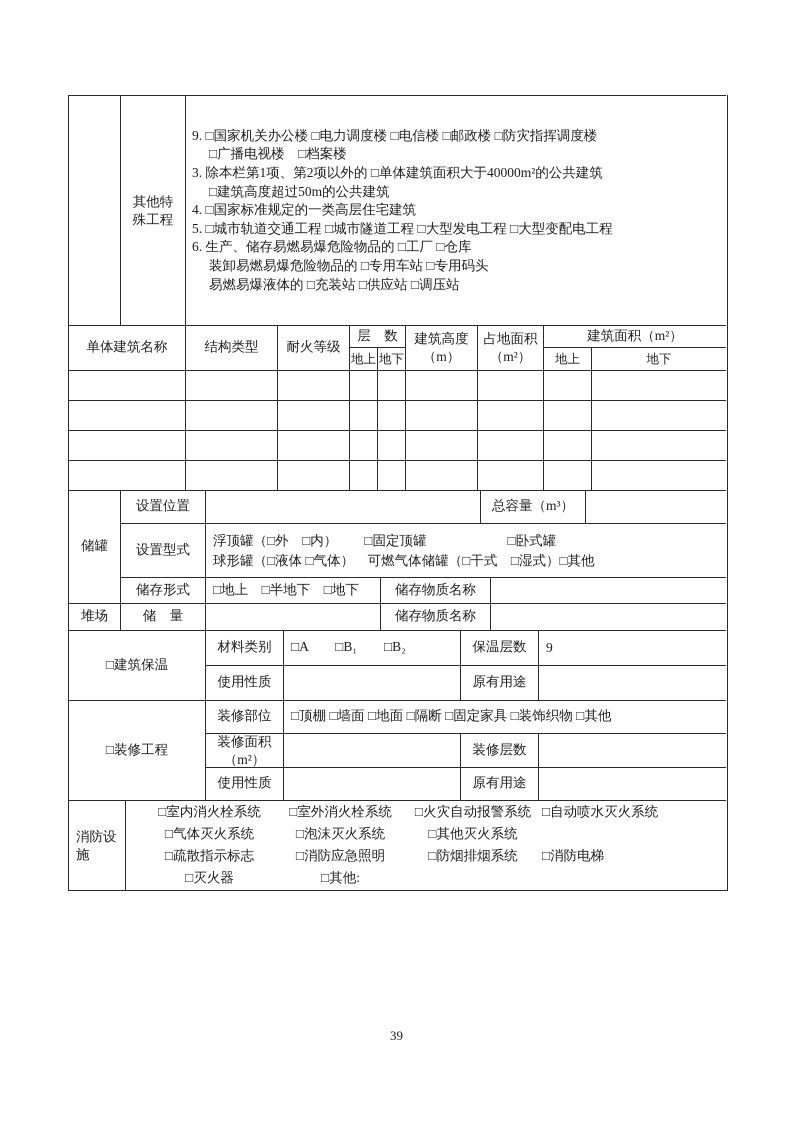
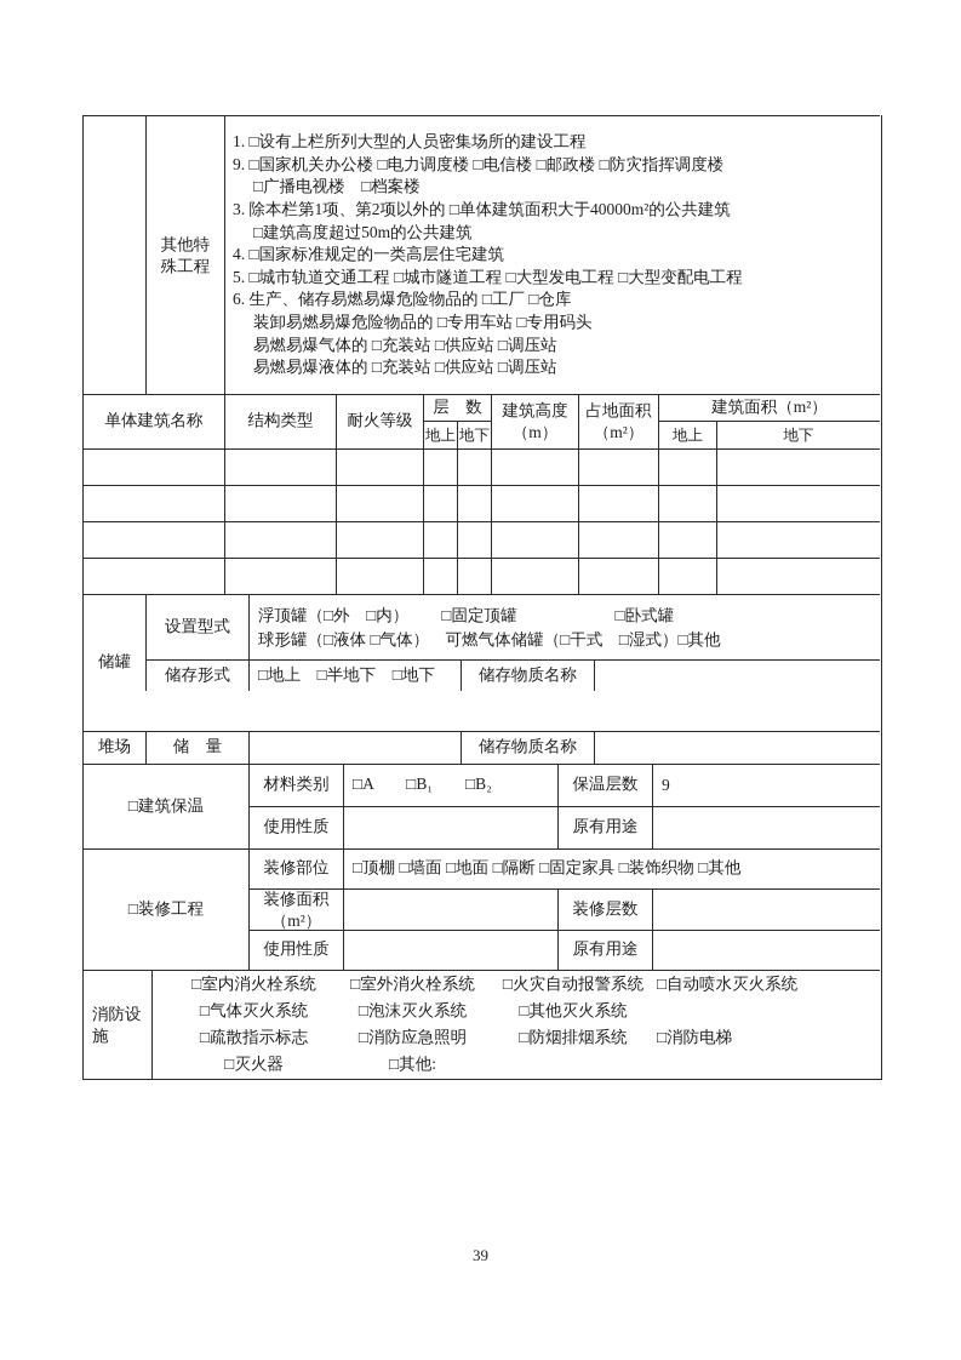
  其他特
  殊工程
+ 1. □设有上栏所列大型的人员密集场所的建设工程
  9. □国家机关办公楼 □电力调度楼 □电信楼 □邮政楼 □防灾指挥调度楼
  □广播电视楼 □档案楼
  3. 除本栏第1项、第2项以外的 □单体建筑面积大于40000m²的公共建筑
  □建筑高度超过50m的公共建筑
  4. □国家标准规定的一类高层住宅建筑
  5. □城市轨道交通工程 □城市隧道工程 □大型发电工程 □大型变配电工程
  6. 生产、储存易燃易爆危险物品的 □工厂 □仓库
  装卸易燃易爆危险物品的 □专用车站 □专用码头
+ 易燃易爆气体的 □充装站 □供应站 □调压站
  易燃易爆液体的 □充装站 □供应站 □调压站
  单体建筑名称
  结构类型
  耐火等级
  层 数
  建筑高度
  （m）
  占地面积
  （m²）
  建筑面积（m²）
  地上
  地下
  地上
  地下
  储罐
- 设置位置
- 总容量（m³）
  设置型式
  浮顶罐（□外 □内） □固定顶罐 □卧式罐
  球形罐（□液体 □气体） 可燃气体储罐（□干式 □湿式）□其他
  储存形式
  □地上 □半地下 □地下
  储存物质名称
  堆场
  储 量
  储存物质名称
  □建筑保温
  材料类别
  □A □B₁ □B₂
  保温层数
  9
  使用性质
  原有用途
  □装修工程
  装修部位
  □顶棚 □墙面 □地面 □隔断 □固定家具 □装饰织物 □其他
  装修面积
  （m²）
  装修层数
  使用性质
  原有用途
  消防设
  施
  □室内消火栓系统
  □室外消火栓系统
  □火灾自动报警系统
  □自动喷水灭火系统
  □气体灭火系统
  □泡沫灭火系统
  □其他灭火系统
  □疏散指示标志
  □消防应急照明
  □防烟排烟系统
  □消防电梯
  □灭火器
  □其他:
  39
